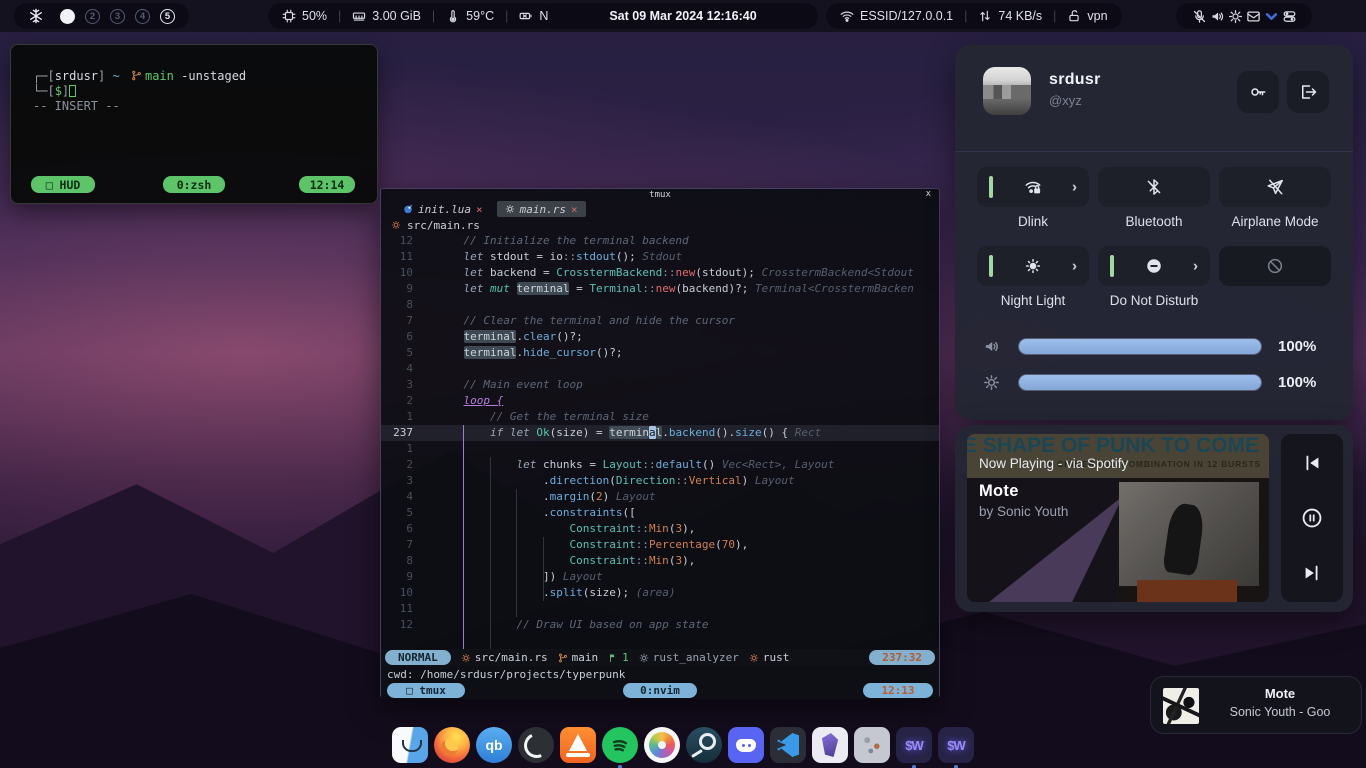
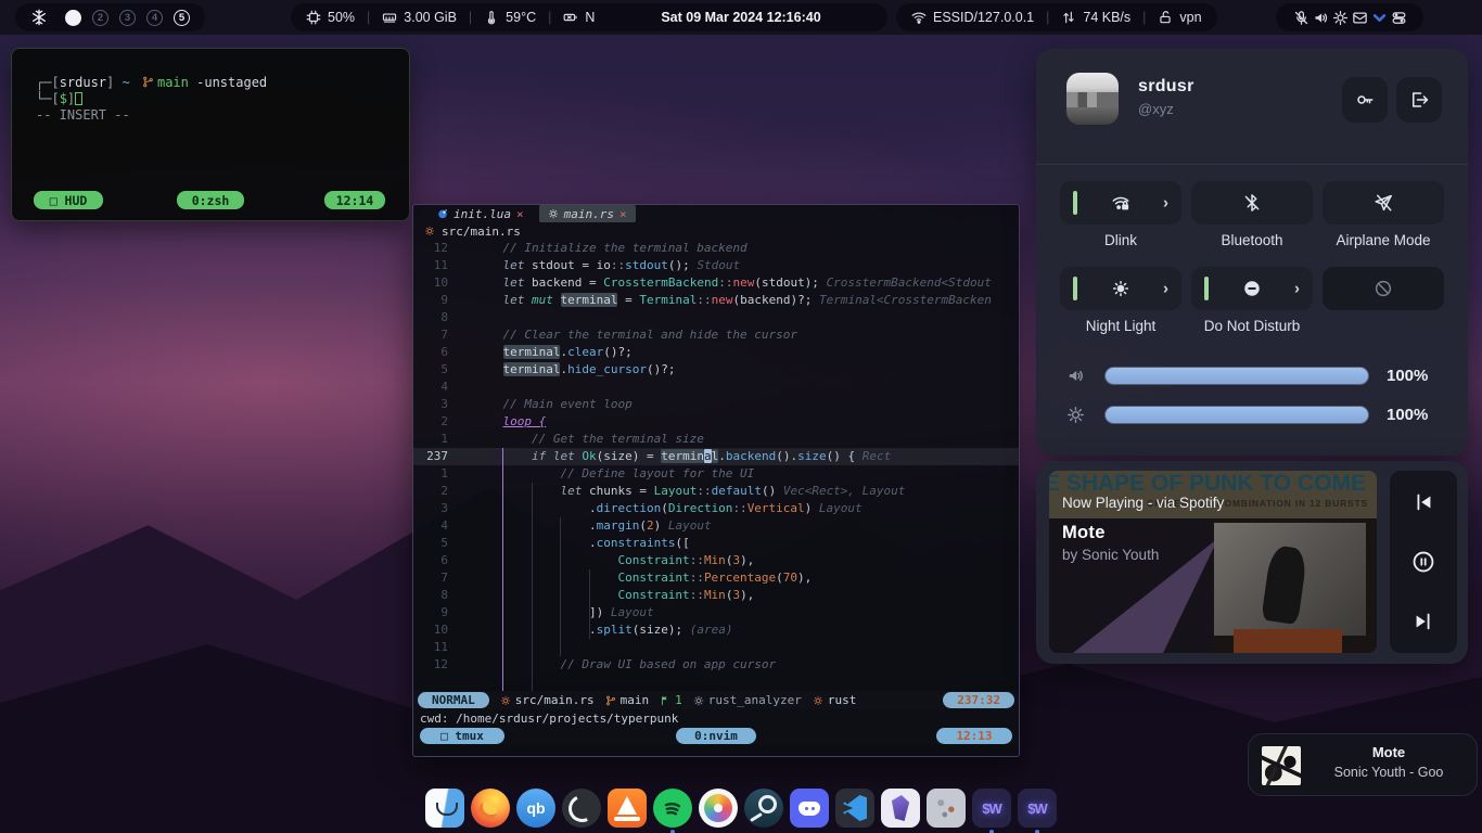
  2
  3
  4
  5
  50%
  |
  3.00 GiB
  |
  59°C
  |
  Sat 09 Mar 2024 12:16:40
  ESSID/127.0.0.1
  |
  74 KB/s
  |
  vpn
  ┌─[srdusr] ~ main -unstaged └─[$] -- INSERT --
  □ HUD
  0:zsh
  12:14
- tmux
- x
  init.lua
  ×
  main.rs
  ×
  src/main.rs
  12
  // Initialize the terminal backend
  11
  let stdout = io::stdout(); Stdout
  10
  let backend = CrosstermBackend::new(stdout); CrosstermBackend<Stdout
  9
  let mut terminal = Terminal::new(backend)?; Terminal<CrosstermBacken
  8
  7
  // Clear the terminal and hide the cursor
  6
  terminal.clear()?;
  5
  terminal.hide_cursor()?;
  4
  3
  // Main event loop
  2
  loop {
  1
  // Get the terminal size
  237
  if let Ok(size) = terminal.backend().size() { Rect
  1
+ // Define layout for the UI
  2
  let chunks = Layout::default() Vec<Rect>, Layout
  3
  .direction(Direction::Vertical) Layout
  4
  .margin(2) Layout
  5
  .constraints([
  6
  Constraint::Min(3),
  7
  Constraint::Percentage(70),
  8
  Constraint::Min(3),
  9
  ]) Layout
  10
  .split(size); (area)
  11
  12
- // Draw UI based on app state
+ // Draw UI based on app cursor
  NORMAL
  src/main.rs
  main
  1
  rust_analyzer
  rust
  237:32
  cwd: /home/srdusr/projects/typerpunk
  □ tmux
  0:nvim
  12:13
  srdusr
  @xyz
  ›
  Dlink
  Bluetooth
  Airplane Mode
  ›
  Night Light
  ›
  Do Not Disturb
  100%
  100%
  E SHAPE OF PUNK TO COME
  A CHIMERICAL BOMBINATION IN 12 BURSTS
  Now Playing - via Spotify
  Mote
  by Sonic Youth
  Mote
  Sonic Youth - Goo
  qb
  $W
  $W
